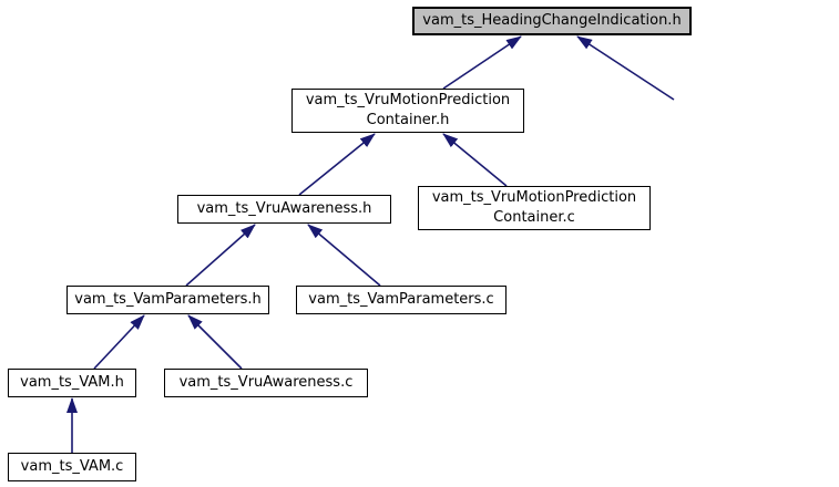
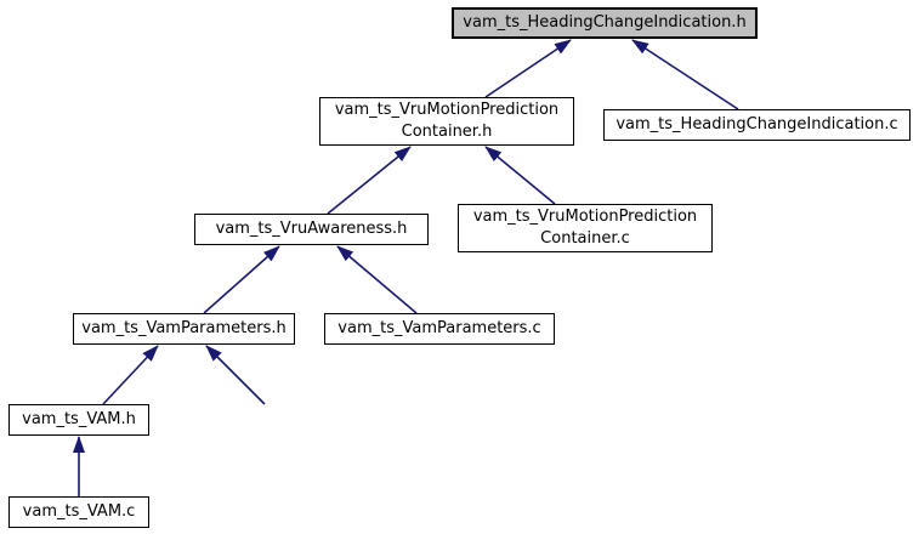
  vam_ts_HeadingChangeIndication.h
  vam_ts_VruMotionPrediction
  Container.h
+ vam_ts_HeadingChangeIndication.c
  vam_ts_VruAwareness.h
  vam_ts_VruMotionPrediction
  Container.c
  vam_ts_VamParameters.h
  vam_ts_VamParameters.c
  vam_ts_VAM.h
- vam_ts_VruAwareness.c
  vam_ts_VAM.c
